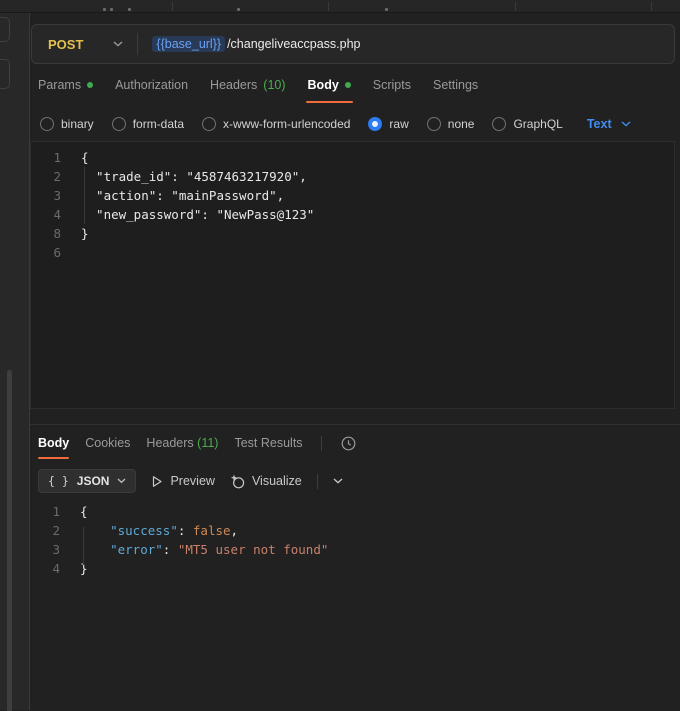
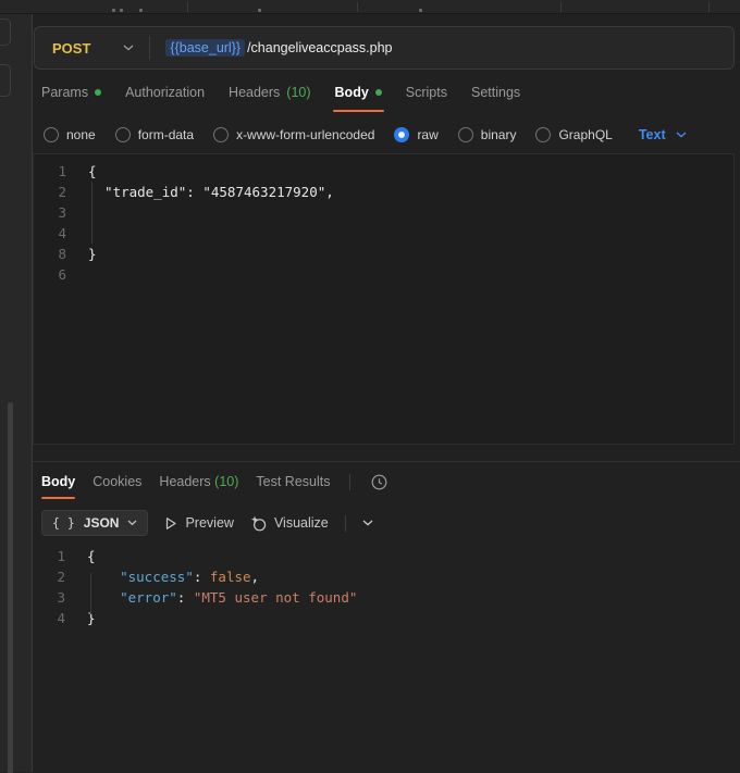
  POST
  {{base_url}}
  /changeliveaccpass.php
  Params
  Authorization
  Headers
  (10)
  Body
  Scripts
  Settings
- binary
+ none
  form-data
  x-www-form-urlencoded
  raw
- none
+ binary
  GraphQL
  Text
  1
  {
  2
  "trade_id": "4587463217920",
  3
- "action": "mainPassword",
  4
- "new_password": "NewPass@123"
  8
  }
  6
  Body
  Cookies
- Headers (11)
+ Headers (10)
  Test Results
  { }
  JSON
  Preview
  Visualize
  1
  {
  2
  "success": false,
  3
  "error": "MT5 user not found"
  4
  }
